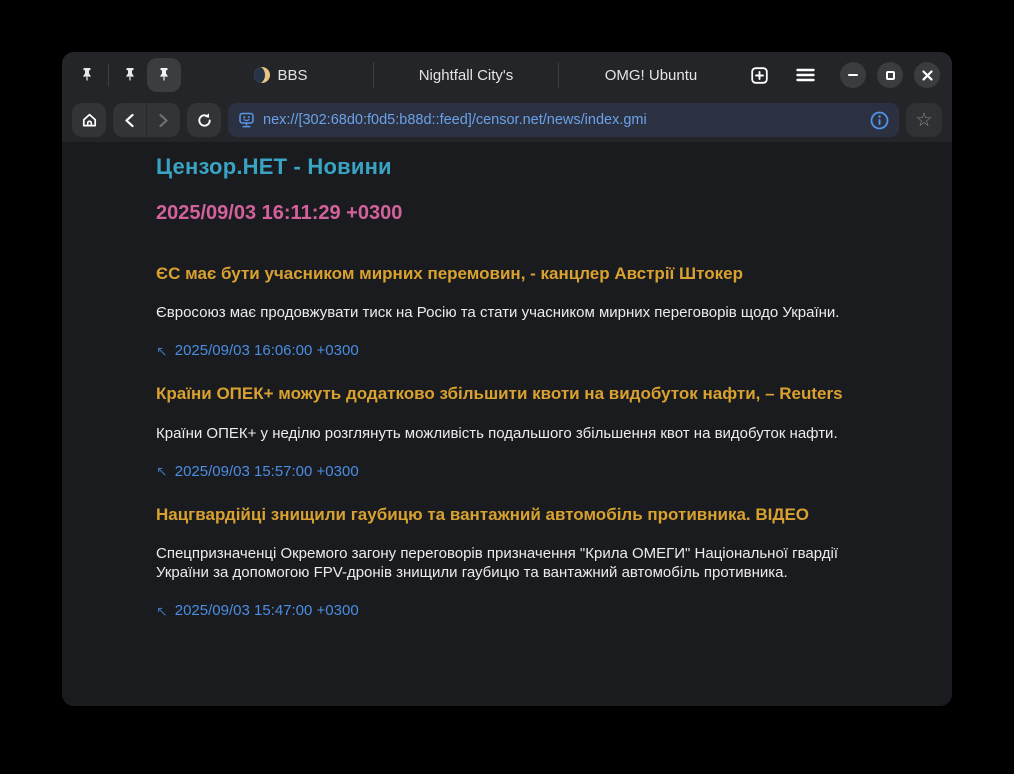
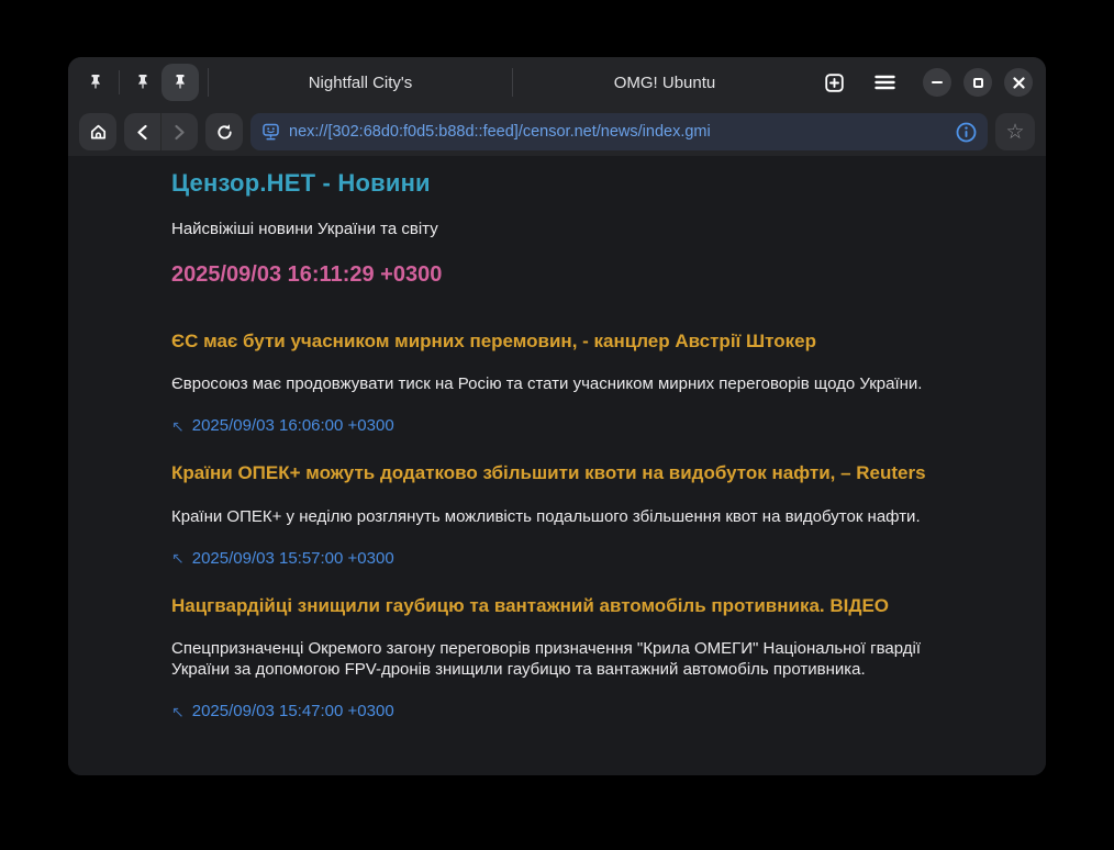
- BBS
  Nightfall City's
  OMG! Ubuntu
  nex://[302:68d0:f0d5:b88d::feed]/censor.net/news/index.gmi
  ☆
  Цензор.НЕТ - Новини
+ Найсвіжіші новини України та світу
  2025/09/03 16:11:29 +0300
  ЄС має бути учасником мирних перемовин, - канцлер Австрії Штокер
  Євросоюз має продовжувати тиск на Росію та стати учасником мирних переговорів щодо України.
  ↖
  2025/09/03 16:06:00 +0300
  Країни ОПЕК+ можуть додатково збільшити квоти на видобуток нафти, – Reuters
  Країни ОПЕК+ у неділю розглянуть можливість подальшого збільшення квот на видобуток нафти.
  ↖
  2025/09/03 15:57:00 +0300
  Нацгвардійці знищили гаубицю та вантажний автомобіль противника. ВІДЕО
  Спецпризначенці Окремого загону переговорів призначення "Крила ОМЕГИ" Національної гвардії України за допомогою FPV-дронів знищили гаубицю та вантажний автомобіль противника.
  ↖
  2025/09/03 15:47:00 +0300
